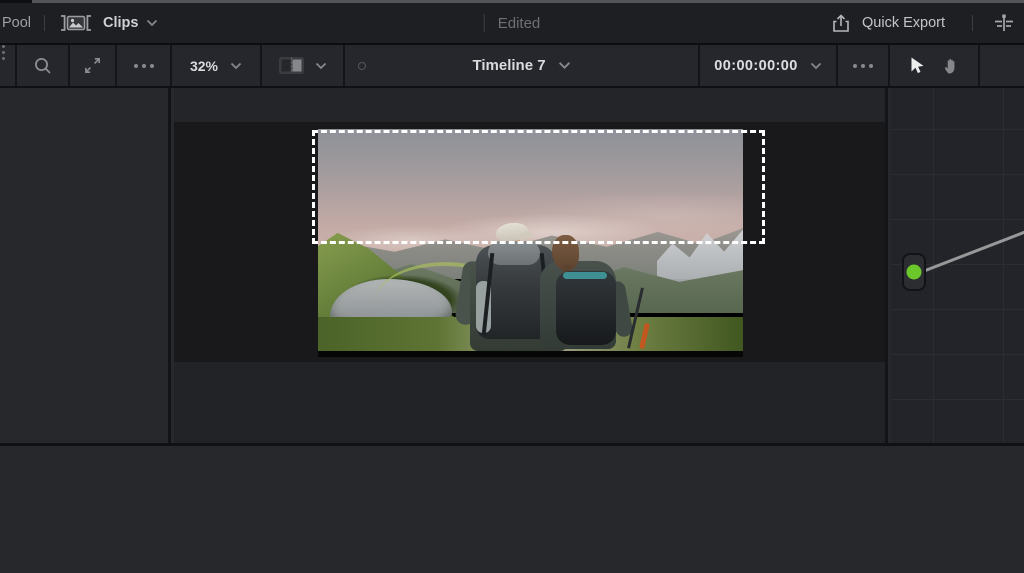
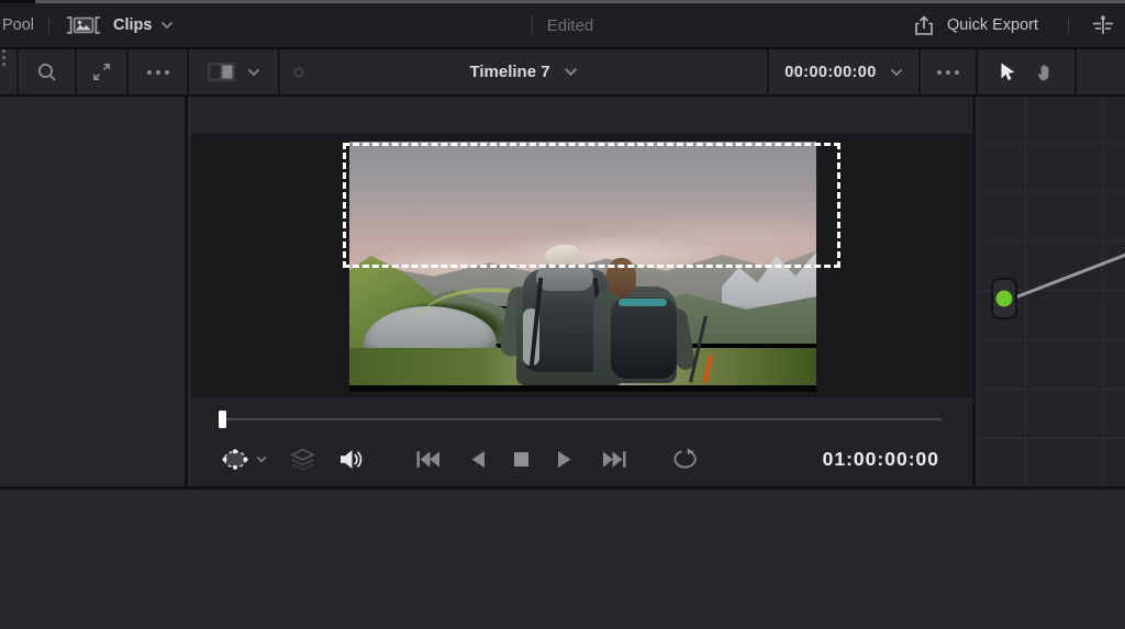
  Pool
  Clips
  Edited
  Quick Export
- 32%
  Timeline 7
  00:00:00:00
+ 01:00:00:00
